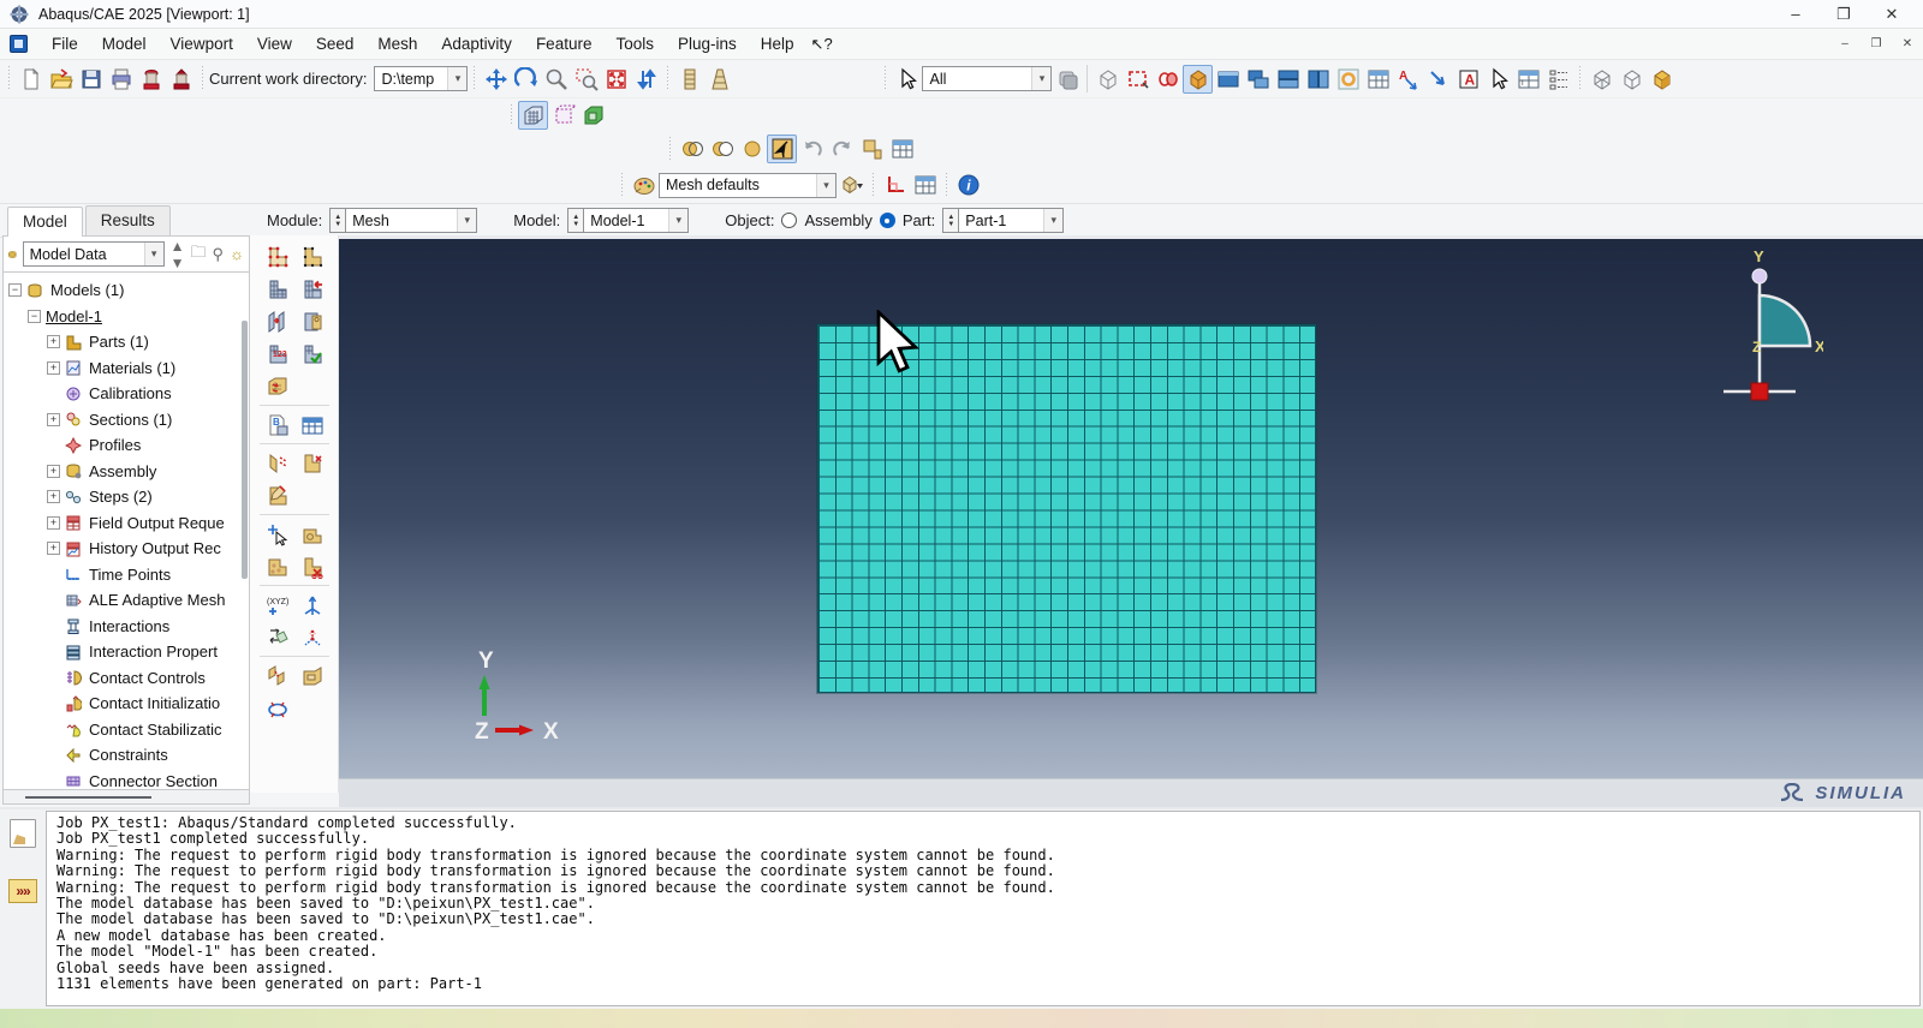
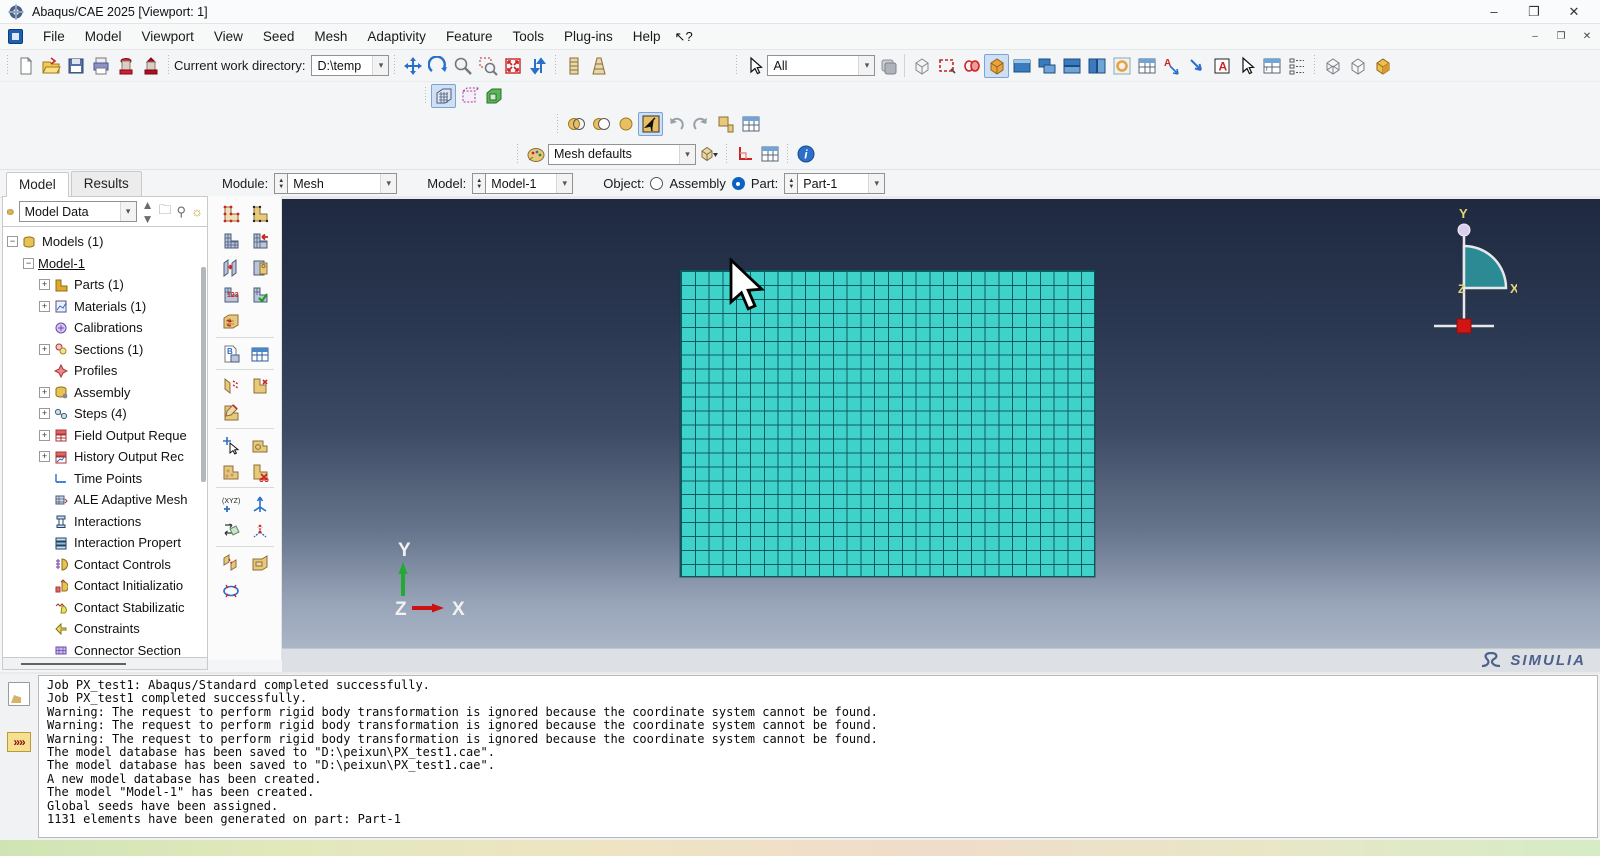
  Abaqus/CAE 2025 [Viewport: 1]
  –
  ❐
  ✕
  File
  Model
  Viewport
  View
  Seed
  Mesh
  Adaptivity
  Feature
  Tools
  Plug-ins
  Help
  ↖?
  –
  ❐
  ✕
  Current work directory:
  D:\temp
  ▾
  All
  ▾
  A
  A
  Mesh defaults
  ▾
  i
  Module:
  Mesh
  ▾
  Model:
  Model-1
  ▾
  Object:
  Assembly
  Part:
  Part-1
  ▾
  Model
  Results
  Model Data
  ▾
  ▲
  ▼
  🗀
  ⚲
  ☼
  −
  Models (1)
  −
  Model-1
  +
  Parts (1)
  +
  Materials (1)
  Calibrations
  +
  Sections (1)
  Profiles
  +
  Assembly
  +
- Steps (2)
+ Steps (4)
  +
  Field Output Reque
  +
  History Output Rec
  Time Points
  ALE Adaptive Mesh
  Interactions
  Interaction Propert
  Contact Controls
  Contact Initializatio
  Contact Stabilizatic
  Constraints
  Connector Section
  B
  Y
  Z
  X
  Y
  Z
  X
  SIMULIA
  »»
  Job PX_test1: Abaqus/Standard completed successfully.
  Job PX_test1 completed successfully.
  Warning: The request to perform rigid body transformation is ignored because the coordinate system cannot be found.
  Warning: The request to perform rigid body transformation is ignored because the coordinate system cannot be found.
  Warning: The request to perform rigid body transformation is ignored because the coordinate system cannot be found.
  The model database has been saved to "D:\peixun\PX_test1.cae".
  The model database has been saved to "D:\peixun\PX_test1.cae".
  A new model database has been created.
  The model "Model-1" has been created.
  Global seeds have been assigned.
  1131 elements have been generated on part: Part-1
